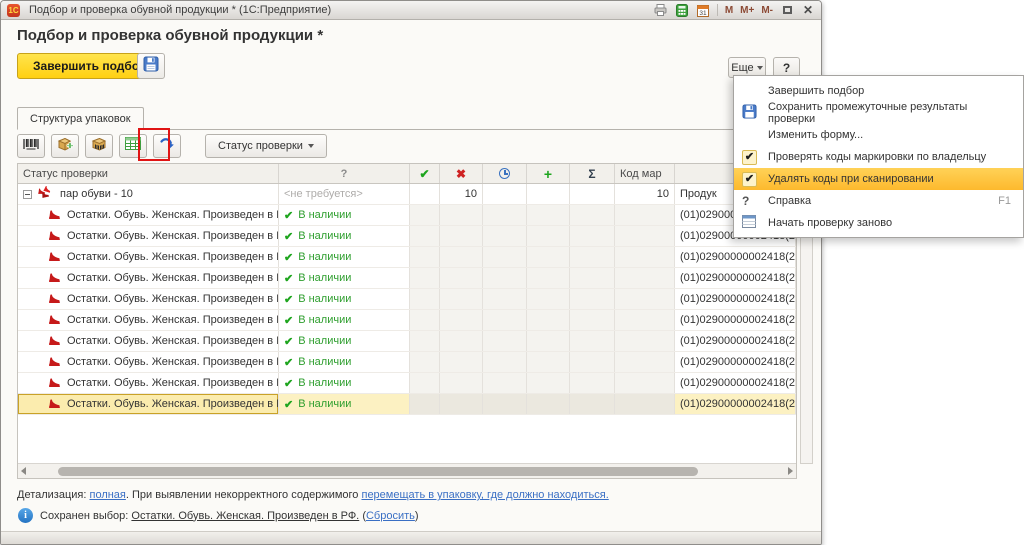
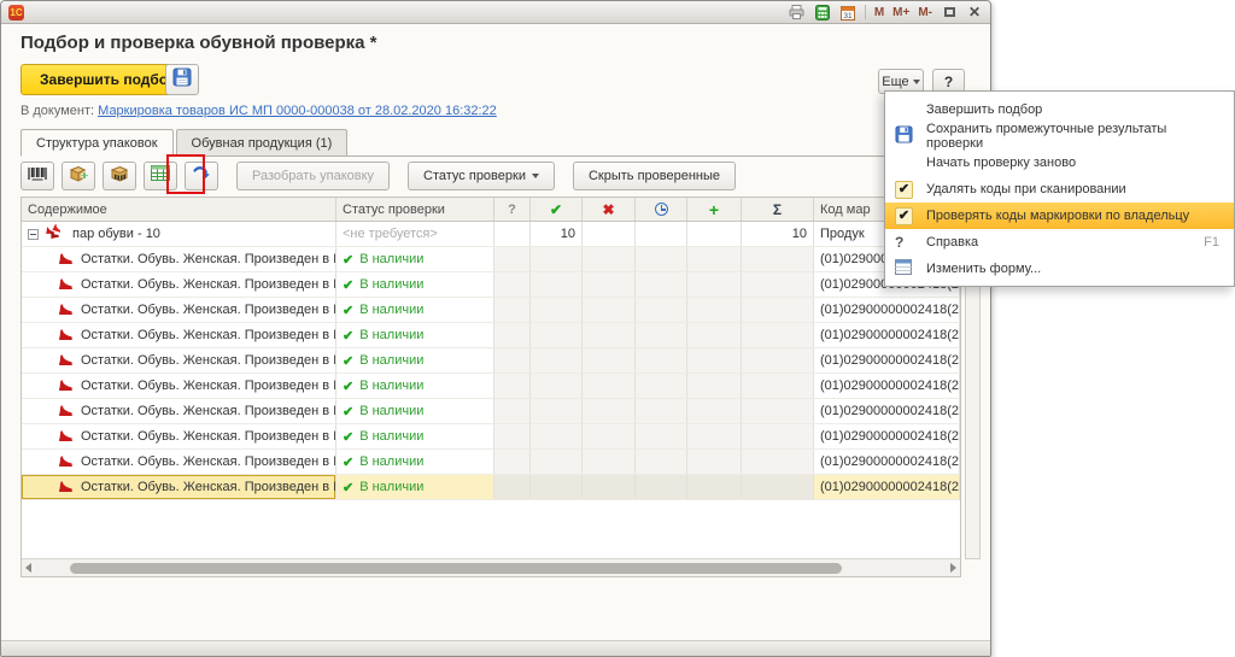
  1С
- Подбор и проверка обувной продукции * (1С:Предприятие)
  M
  M+
  M-
  ✕
- Подбор и проверка обувной продукции *
+ Подбор и проверка обувной проверка *
  Завершить подбо
  Еще
  ?
+ В документ: Маркировка товаров ИС МП 0000-000038 от 28.02.2020 16:32:22
  Структура упаковок
+ Обувная продукция (1)
+ Разобрать упаковку
  Статус проверки
+ Скрыть проверенные
+ Содержимое
  Статус проверки
  ?
  ✔
  ✖
  +
  Σ
  Код мар
  пар обуви - 10
  <не требуется>
  10
  10
  Продук
  Остатки. Обувь. Женская. Произведен в
  ✔
  В наличии
  Остатки. Обувь. Женская. Произведен в
  ✔
  В наличии
  Остатки. Обувь. Женская. Произведен в
  ✔
  В наличии
  (01)02900000002418(2
  Остатки. Обувь. Женская. Произведен в
  ✔
  В наличии
  (01)02900000002418(2
  Остатки. Обувь. Женская. Произведен в
  ✔
  В наличии
  (01)02900000002418(2
  Остатки. Обувь. Женская. Произведен в
  ✔
  В наличии
  (01)02900000002418(2
  Остатки. Обувь. Женская. Произведен в
  ✔
  В наличии
  (01)02900000002418(2
  Остатки. Обувь. Женская. Произведен в
  ✔
  В наличии
  (01)02900000002418(2
  Остатки. Обувь. Женская. Произведен в
  ✔
  В наличии
  (01)02900000002418(2
  Остатки. Обувь. Женская. Произведен в
  ✔
  В наличии
  (01)02900000002418(2
- Детализация: полная. При выявлении некорректного содержимого перемещать в упаковку, где должно находиться.
- i
- Сохранен выбор:
- Остатки. Обувь. Женская. Произведен в РФ.
- (
- Сбросить
- )
  Завершить подбор
  Сохранить промежуточные результаты проверки
- Изменить форму...
+ Начать проверку заново
  ✔
- Проверять коды маркировки по владельцу
+ Удалять коды при сканировании
  ✔
- Удалять коды при сканировании
+ Проверять коды маркировки по владельцу
  ?
  Справка
  F1
- Начать проверку заново
+ Изменить форму...
